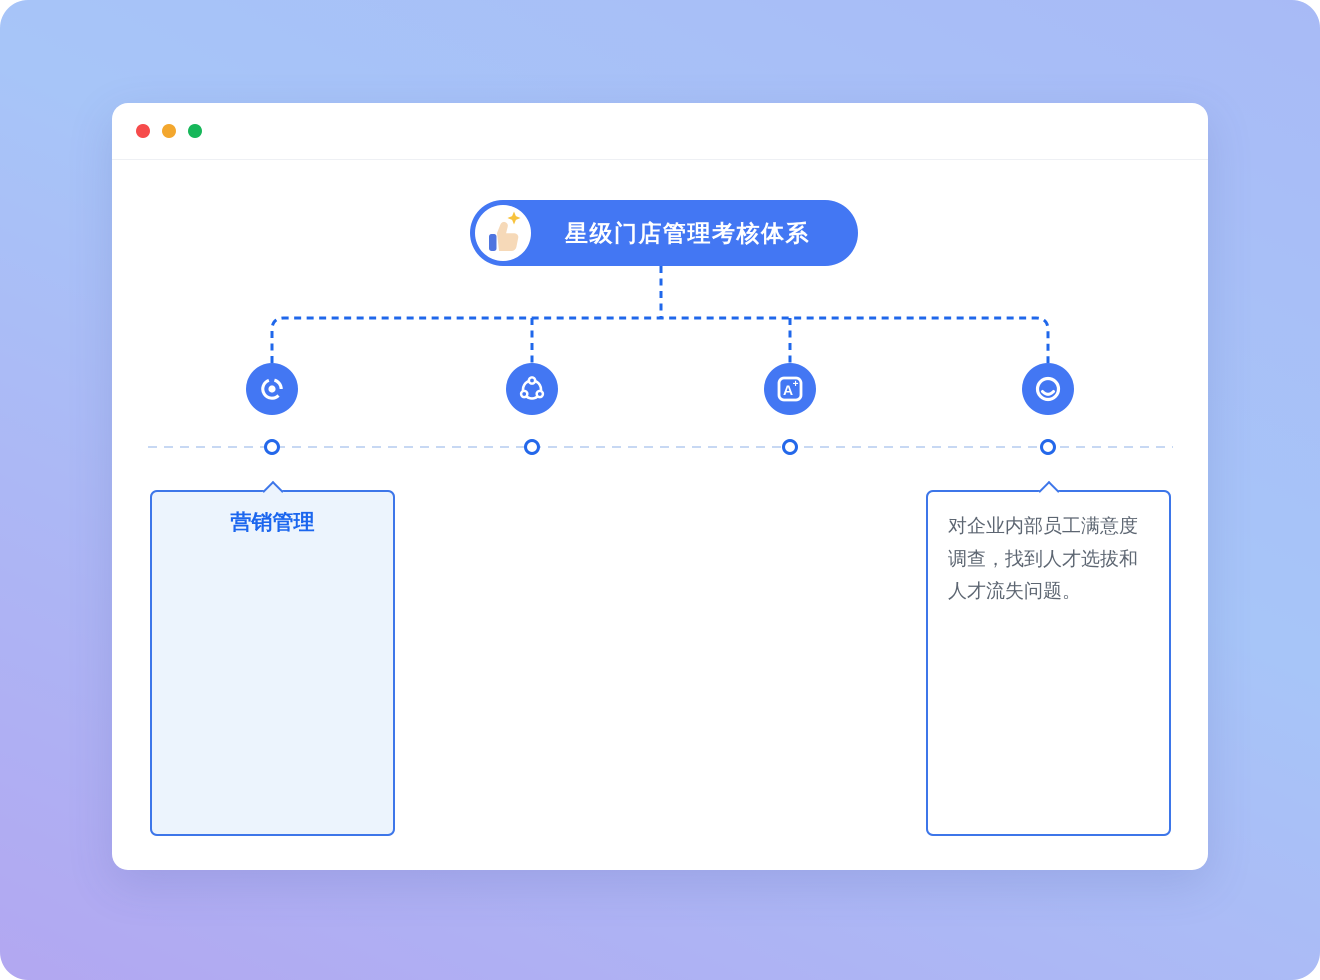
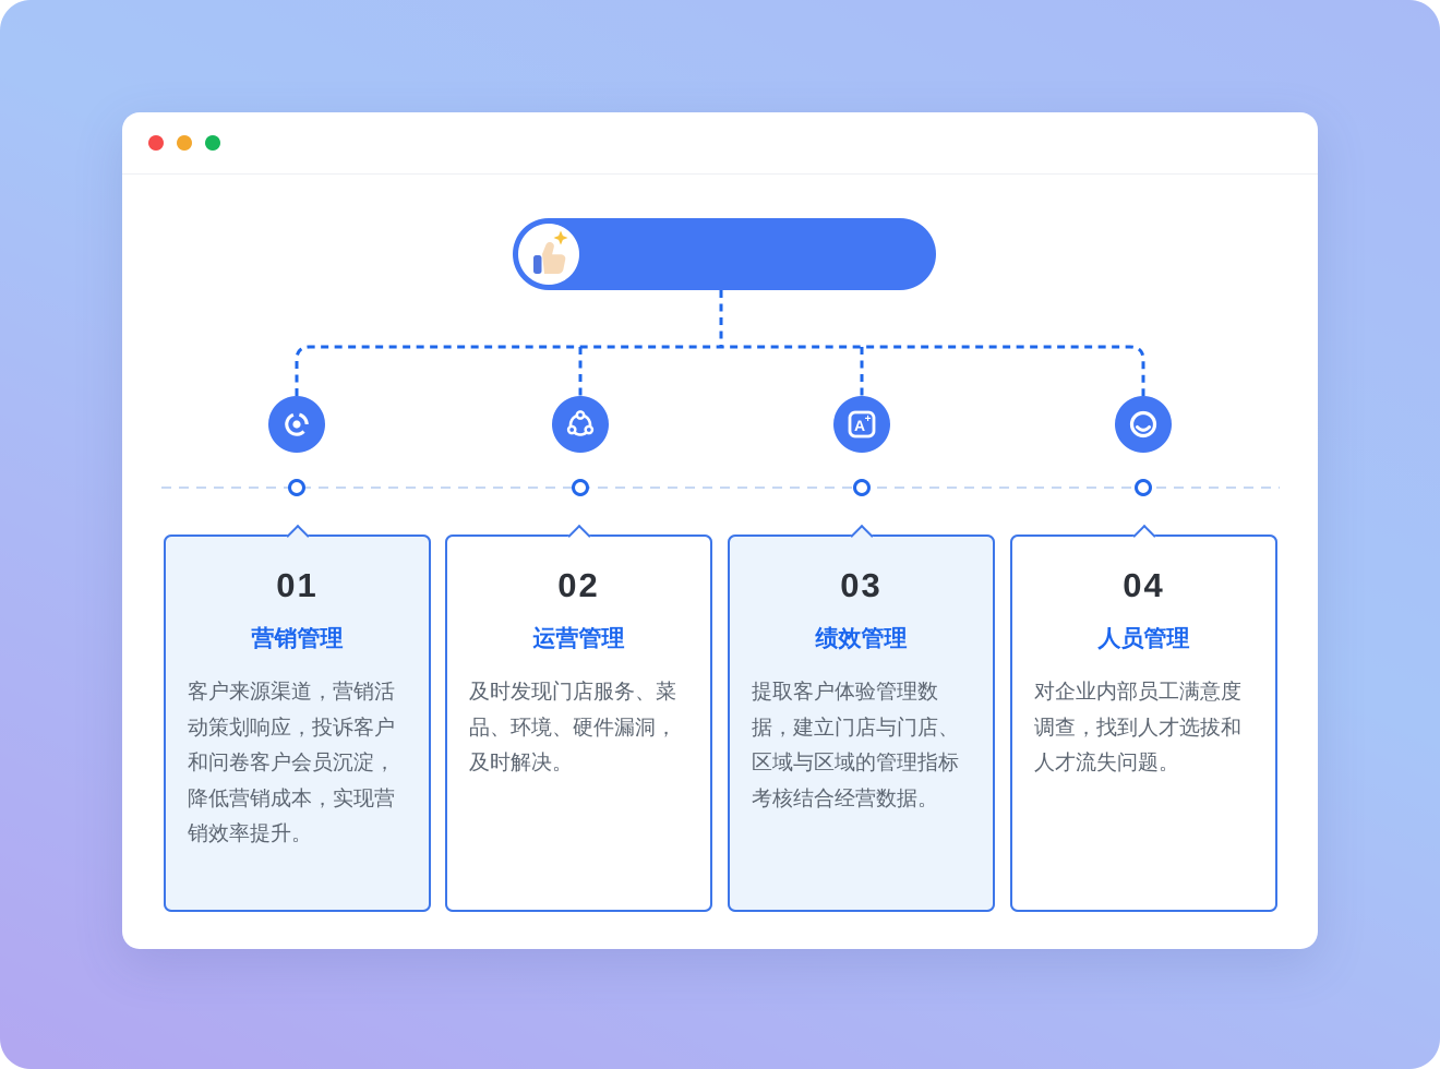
- 星级门店管理考核体系
  A
  +
+ 01
  营销管理
+ 客户来源渠道，营销活动策划响应，投诉客户和问卷客户会员沉淀，降低营销成本，实现营销效率提升。
+ 02
+ 运营管理
+ 及时发现门店服务、菜品、环境、硬件漏洞，及时解决。
+ 03
+ 绩效管理
+ 提取客户体验管理数据，建立门店与门店、区域与区域的管理指标考核结合经营数据。
+ 04
+ 人员管理
  对企业内部员工满意度调查，找到人才选拔和人才流失问题。
